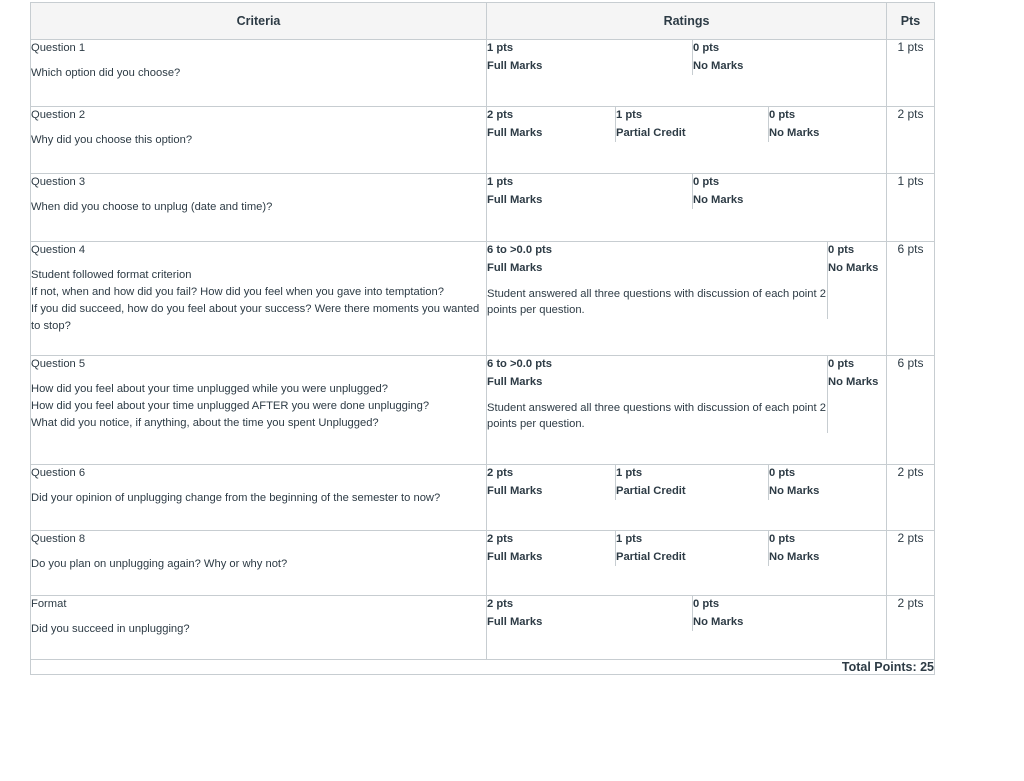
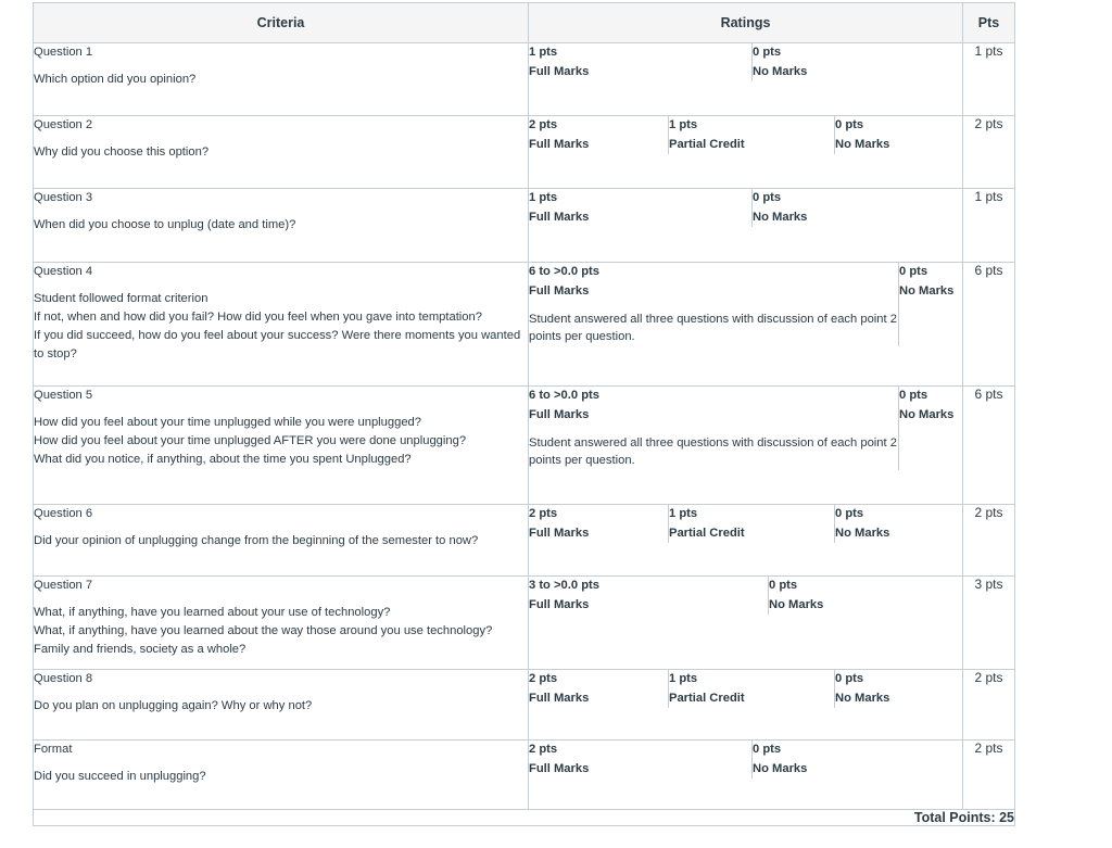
  Criteria	Ratings	Pts
- Question 1Which option did you choose?
+ Question 1Which option did you opinion?
  1 ptsFull Marks	0 ptsNo Marks
  		1 pts
  Question 2Why did you choose this option?
  2 ptsFull Marks	1 ptsPartial Credit	0 ptsNo Marks
  		2 pts
  Question 3When did you choose to unplug (date and time)?
  1 ptsFull Marks	0 ptsNo Marks
  		1 pts
  Question 4Student followed format criterionIf not, when and how did you fail? How did you feel when you gave into temptation?If you did succeed, how do you feel about your success? Were there moments you wanted to stop?
  6 to >0.0 ptsFull MarksStudent answered all three questions with discussion of each point 2 points per question.	0 ptsNo Marks
  		6 pts
  Question 5How did you feel about your time unplugged while you were unplugged?How did you feel about your time unplugged AFTER you were done unplugging?What did you notice, if anything, about the time you spent Unplugged?
  6 to >0.0 ptsFull MarksStudent answered all three questions with discussion of each point 2 points per question.	0 ptsNo Marks
  		6 pts
  Question 6Did your opinion of unplugging change from the beginning of the semester to now?
  2 ptsFull Marks	1 ptsPartial Credit	0 ptsNo Marks
  		2 pts
+ Question 7What, if anything, have you learned about your use of technology?What, if anything, have you learned about the way those around you use technology?Family and friends, society as a whole?
+ 3 to >0.0 ptsFull Marks	0 ptsNo Marks
+ 		3 pts
  Question 8Do you plan on unplugging again? Why or why not?
  2 ptsFull Marks	1 ptsPartial Credit	0 ptsNo Marks
  		2 pts
  FormatDid you succeed in unplugging?
  2 ptsFull Marks	0 ptsNo Marks
  		2 pts
  Total Points: 25
